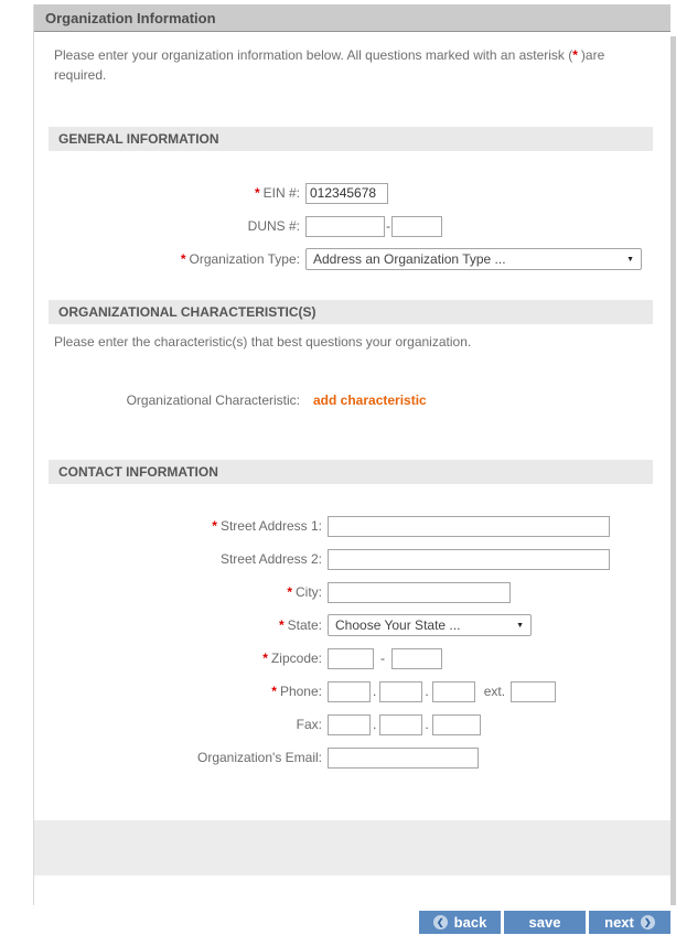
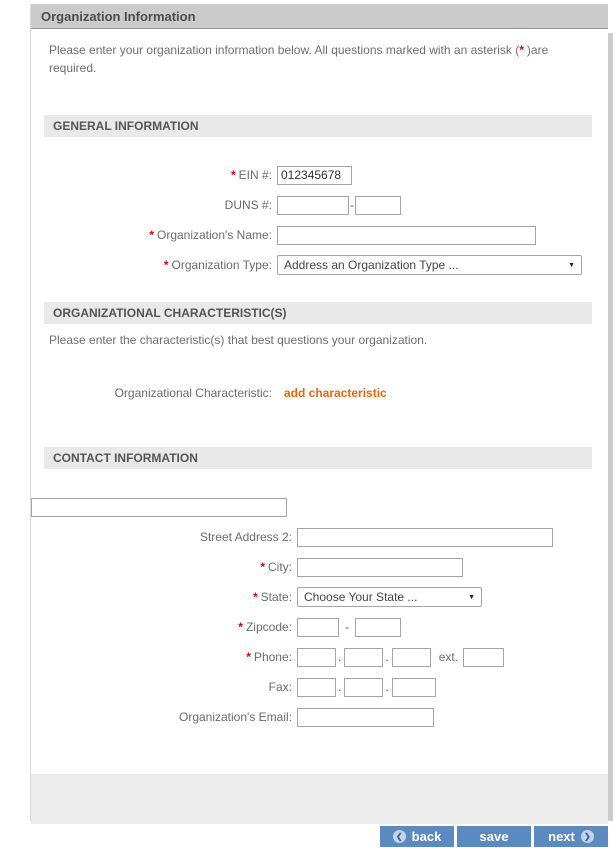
  Organization Information
  Please enter your organization information below. All questions marked with an asterisk (* )are required.
  GENERAL INFORMATION
  * EIN #:
  012345678
  DUNS #:
  -
+ * Organization's Name:
  * Organization Type:
  Address an Organization Type ...
  ORGANIZATIONAL CHARACTERISTIC(S)
  Please enter the characteristic(s) that best questions your organization.
  Organizational Characteristic:
  add characteristic
  CONTACT INFORMATION
- * Street Address 1:
  Street Address 2:
  * City:
  * State:
  Choose Your State ...
  * Zipcode:
  -
  * Phone:
  .
  .
  ext.
  Fax:
  .
  .
  Organization's Email:
  ❮
  back
  save
  next
  ❯
